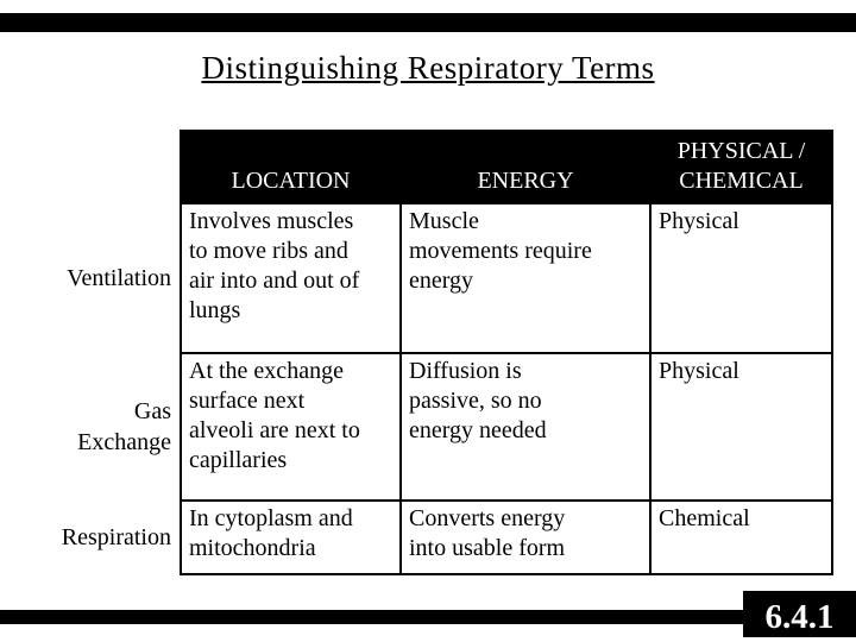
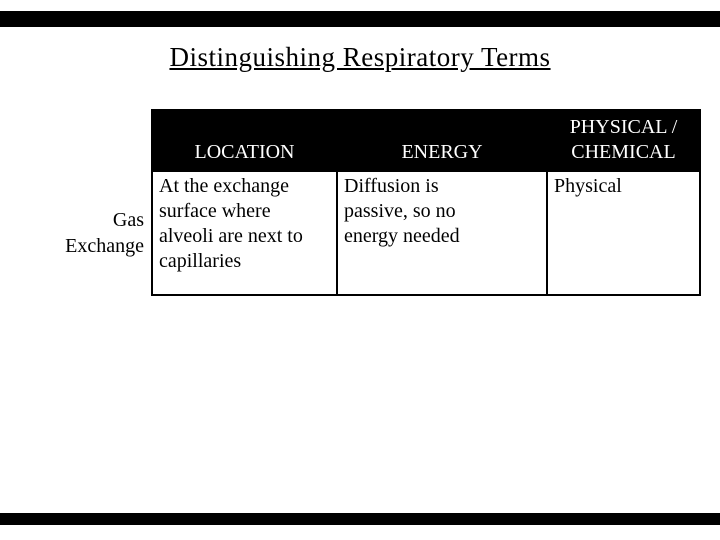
  Distinguishing Respiratory Terms
  	LOCATION	ENERGY	PHYSICAL / CHEMICAL
- Ventilation	Involves muscles to move ribs and air into and out of lungs	Muscle movements require energy	Physical
- Gas Exchange	At the exchange surface next alveoli are next to capillaries	Diffusion is passive, so no energy needed	Physical
+ Gas Exchange	At the exchange surface where alveoli are next to capillaries	Diffusion is passive, so no energy needed	Physical
- Respiration	In cytoplasm and mitochondria	Converts energy into usable form	Chemical
- 6.4.1
